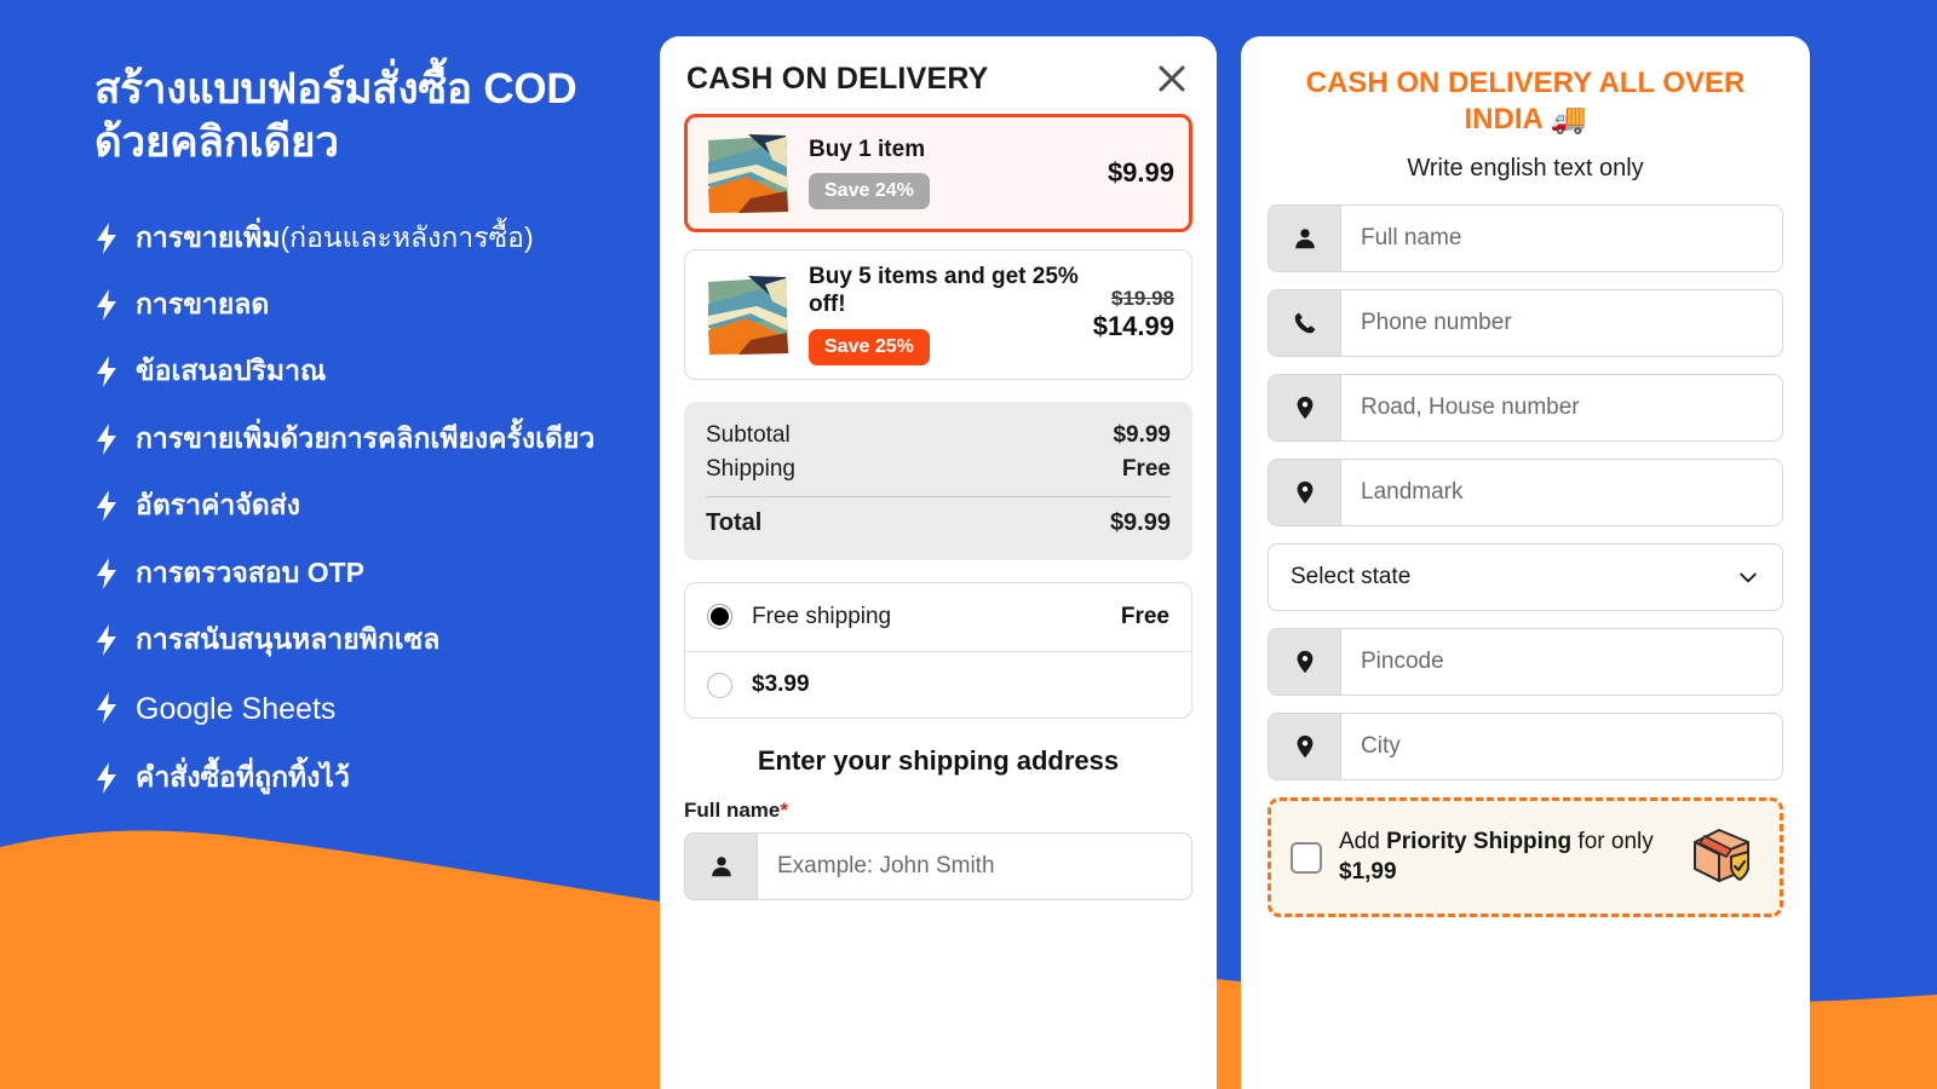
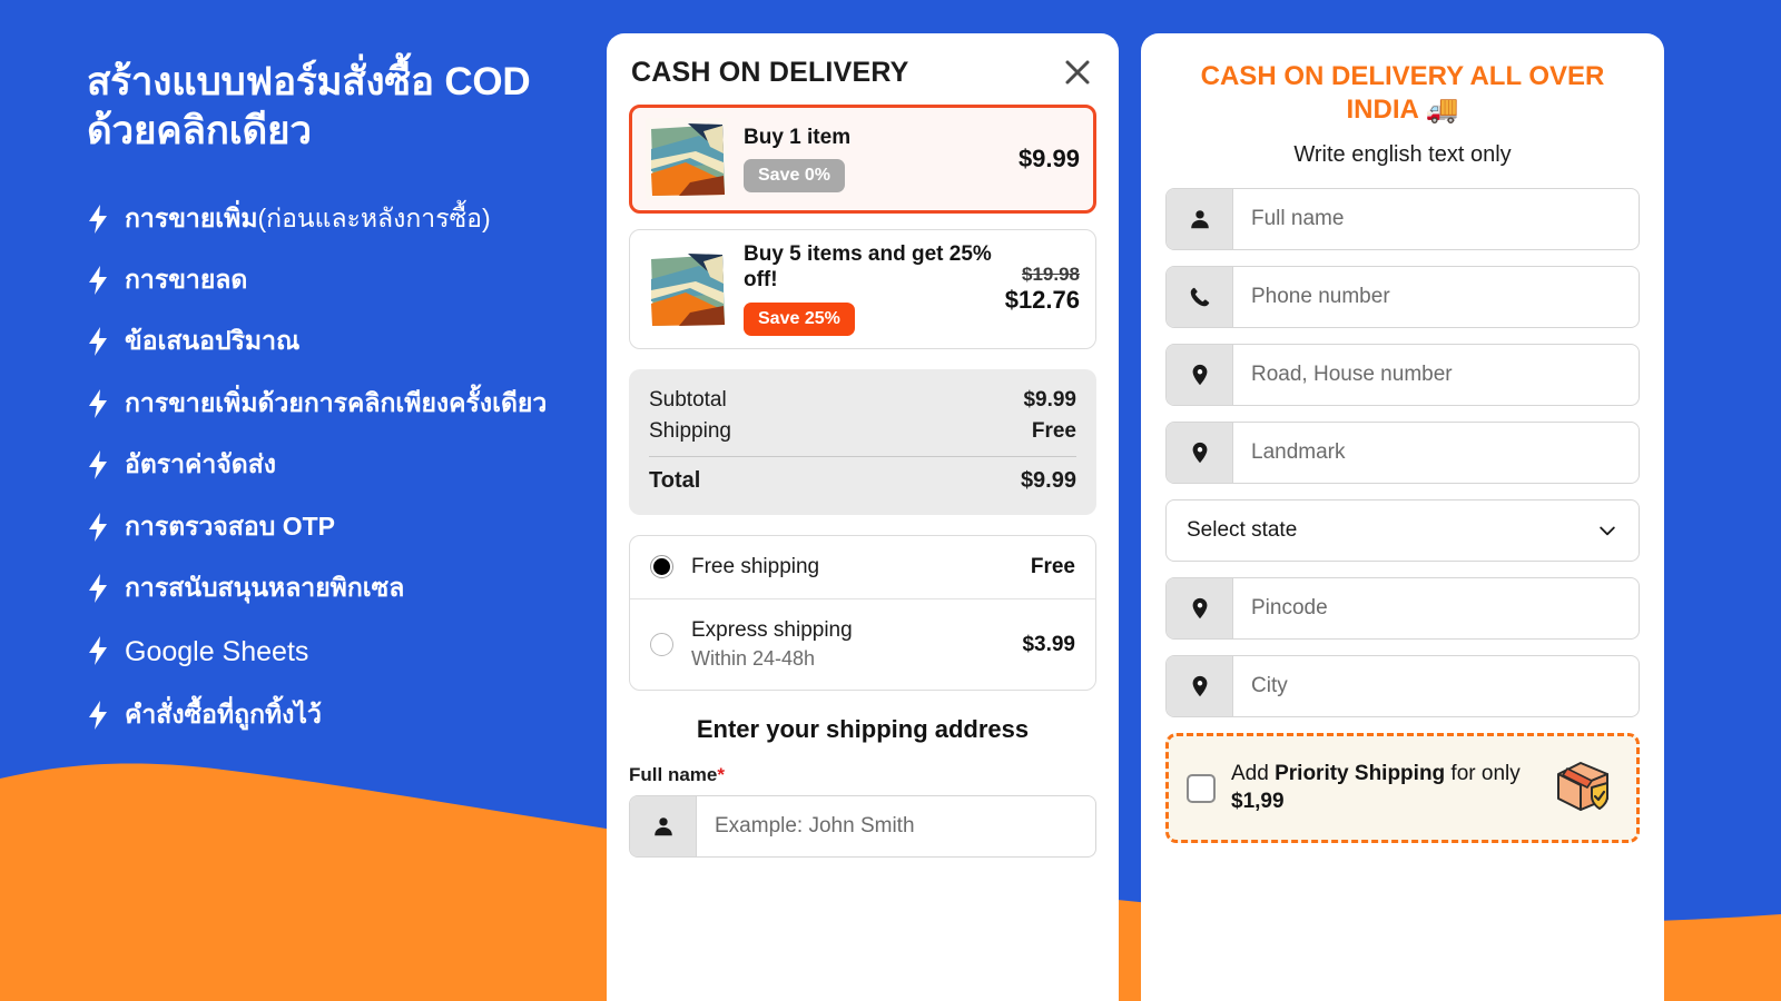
  สร้างแบบฟอร์มสั่งซื้อ COD ด้วยคลิกเดียว
  การขายเพิ่ม(ก่อนและหลังการซื้อ)
  การขายลด
  ข้อเสนอปริมาณ
  การขายเพิ่มด้วยการคลิกเพียงครั้งเดียว
  อัตราค่าจัดส่ง
  การตรวจสอบ OTP
  การสนับสนุนหลายพิกเซล
  Google Sheets
  คำสั่งซื้อที่ถูกทิ้งไว้
  CASH ON DELIVERY
  Buy 1 item
- Save 24%
+ Save 0%
  $9.99
  Buy 5 items and get 25% off!
  Save 25%
  $19.98
- $14.99
+ $12.76
  Subtotal
  $9.99
  Shipping
  Free
  Total
  $9.99
  Free shipping
  Free
+ Express shipping
+ Within 24-48h
  $3.99
  Enter your shipping address
  Full name*
  Example: John Smith
  CASH ON DELIVERY ALL OVER INDIA 🚚
  Write english text only
  Full name
  Phone number
  Road, House number
  Landmark
  Select state
  Pincode
  City
  Add Priority Shipping for only $1,99
